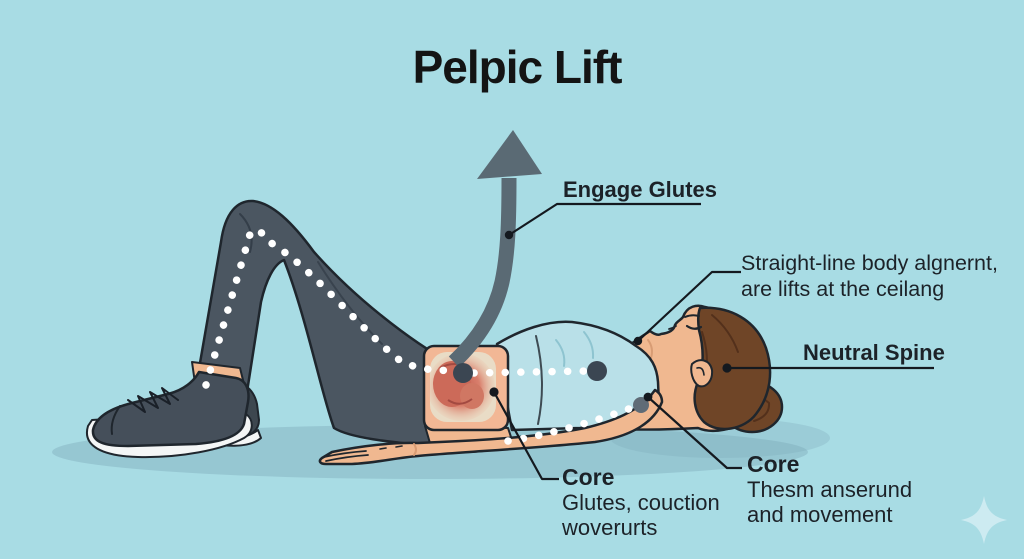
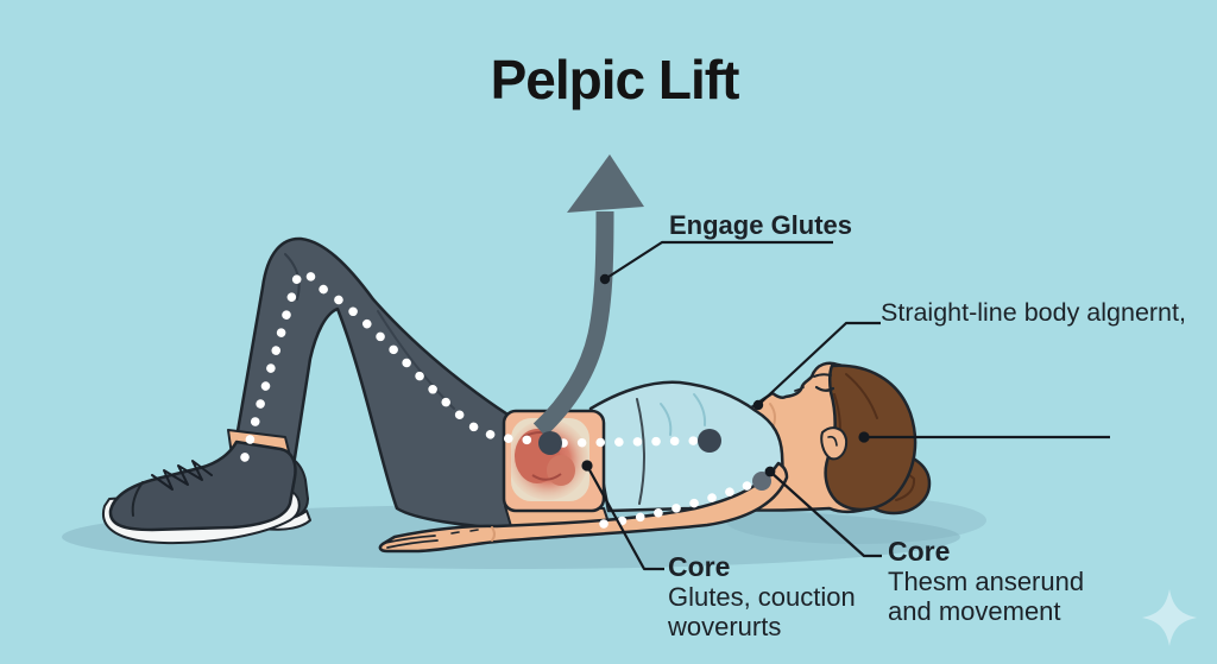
  Pelpic Lift
  Engage Glutes
  Straight-line body algnernt,
- are lifts at the ceilang
- Neutral Spine
  Core
  Glutes, couction
  woverurts
  Core
  Thesm anserund
  and movement
